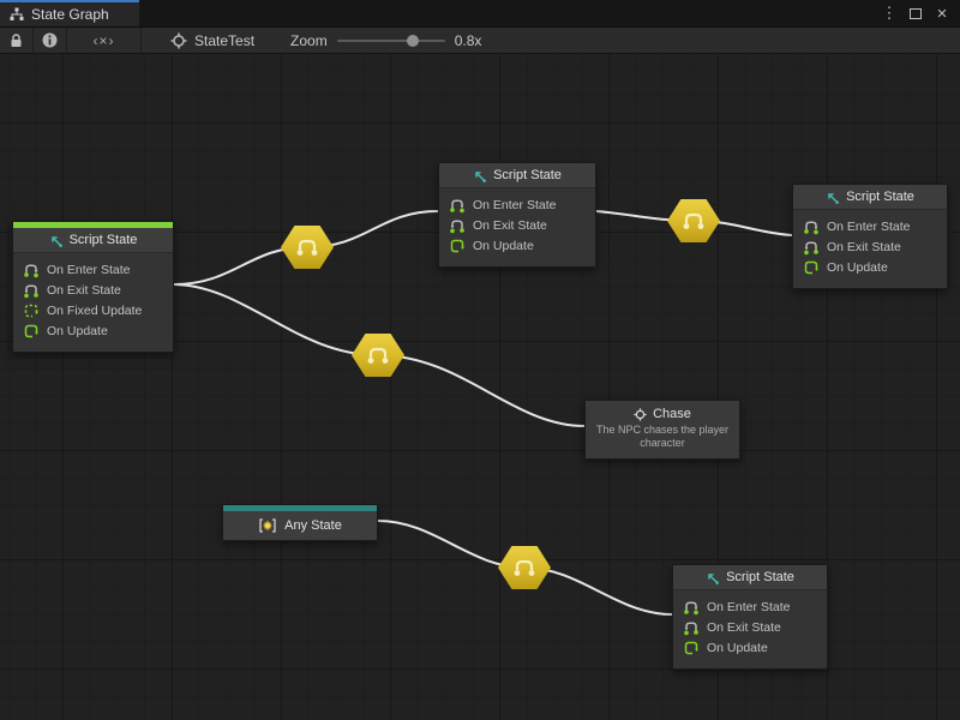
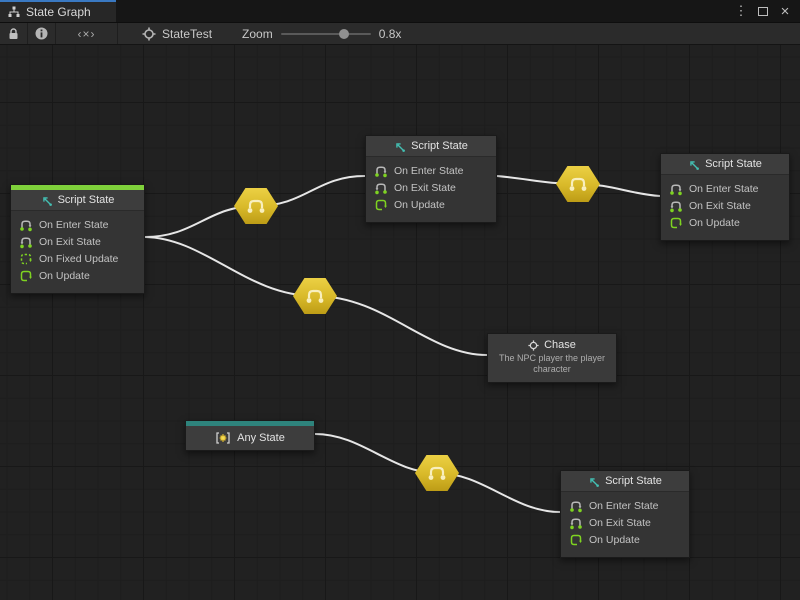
  State Graph
  ⋮
  ×
  ‹×›
  StateTest
  Zoom
  0.8x
  Script State
  On Enter State
  On Exit State
  On Fixed Update
  On Update
  Script State
  On Enter State
  On Exit State
  On Update
  Script State
  On Enter State
  On Exit State
  On Update
  Chase
- The NPC chases the player character
+ The NPC player the player character
  Any State
  Script State
  On Enter State
  On Exit State
  On Update
